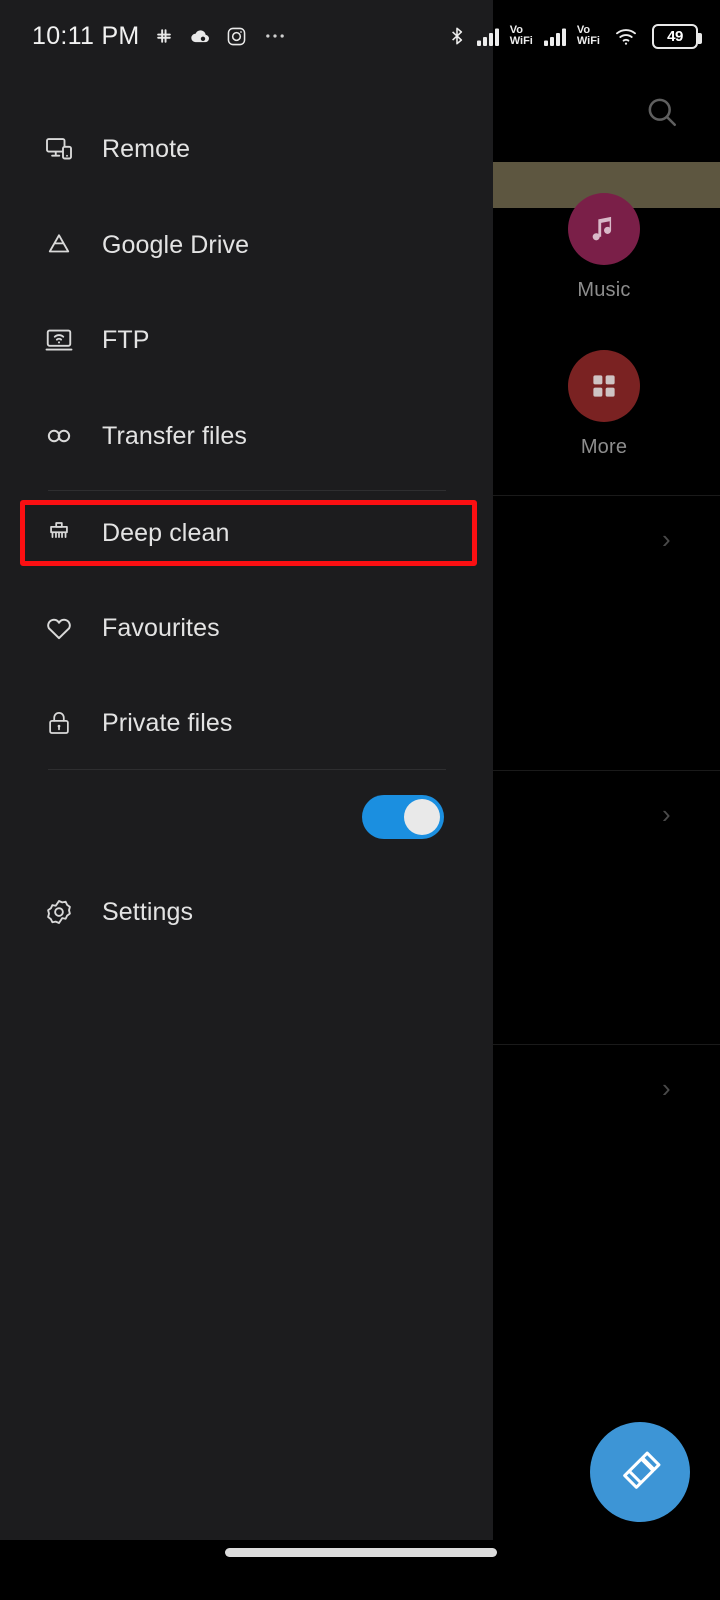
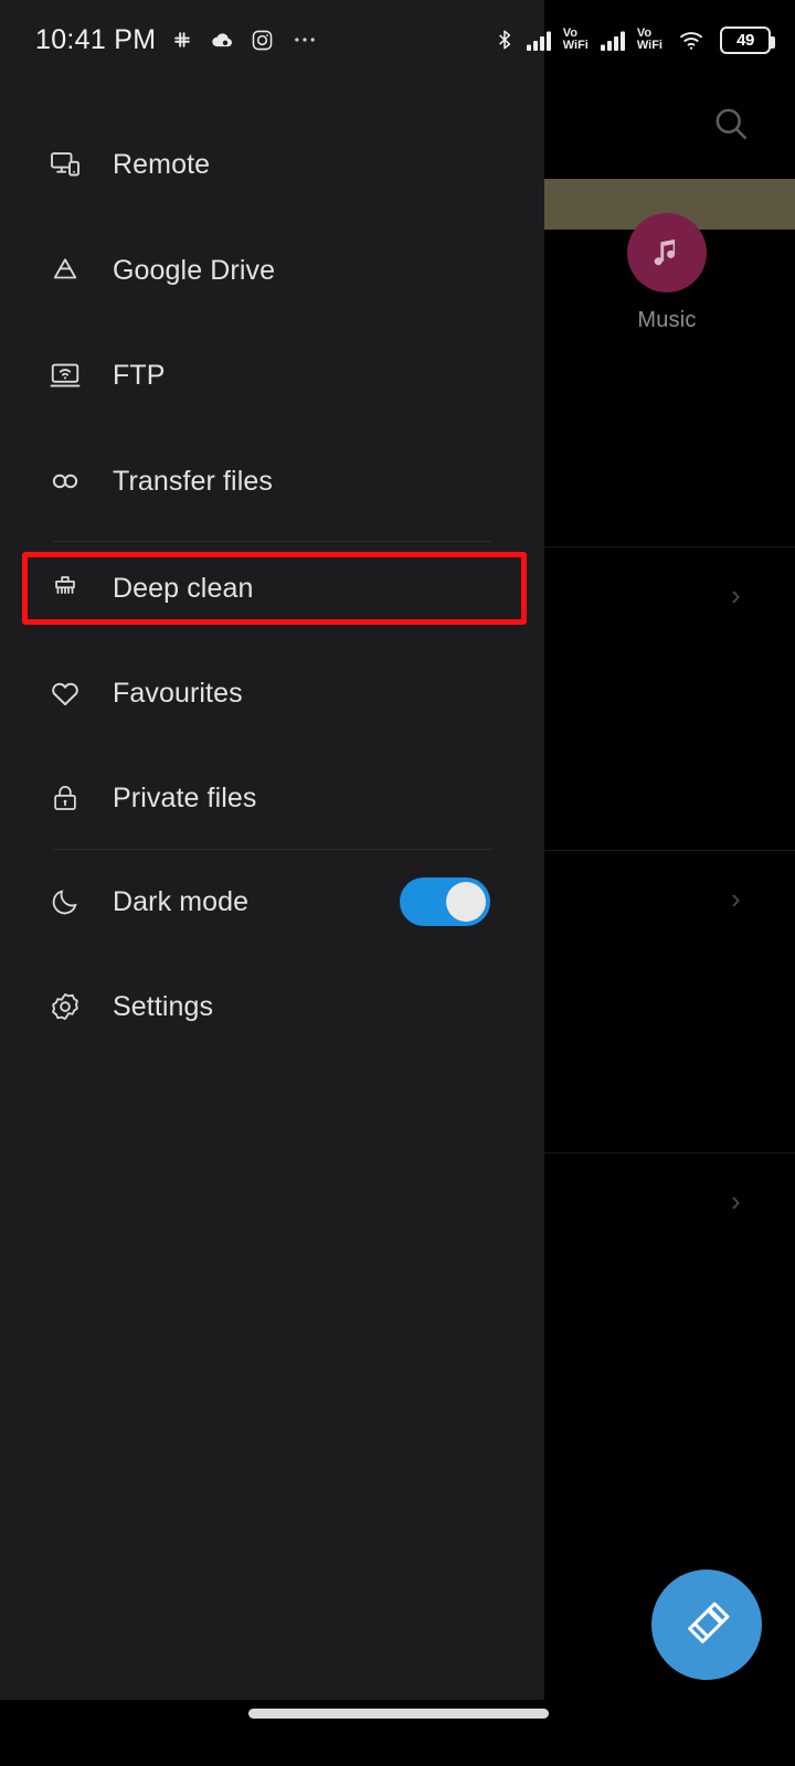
  Music
- More
  ›
  ›
  ›
  Remote
  Google Drive
  FTP
  Transfer files
  Deep clean
  Favourites
  Private files
+ Dark mode
  Settings
- 10:11 PM
+ 10:41 PM
  Vo
  WiFi
  Vo
  WiFi
  49
